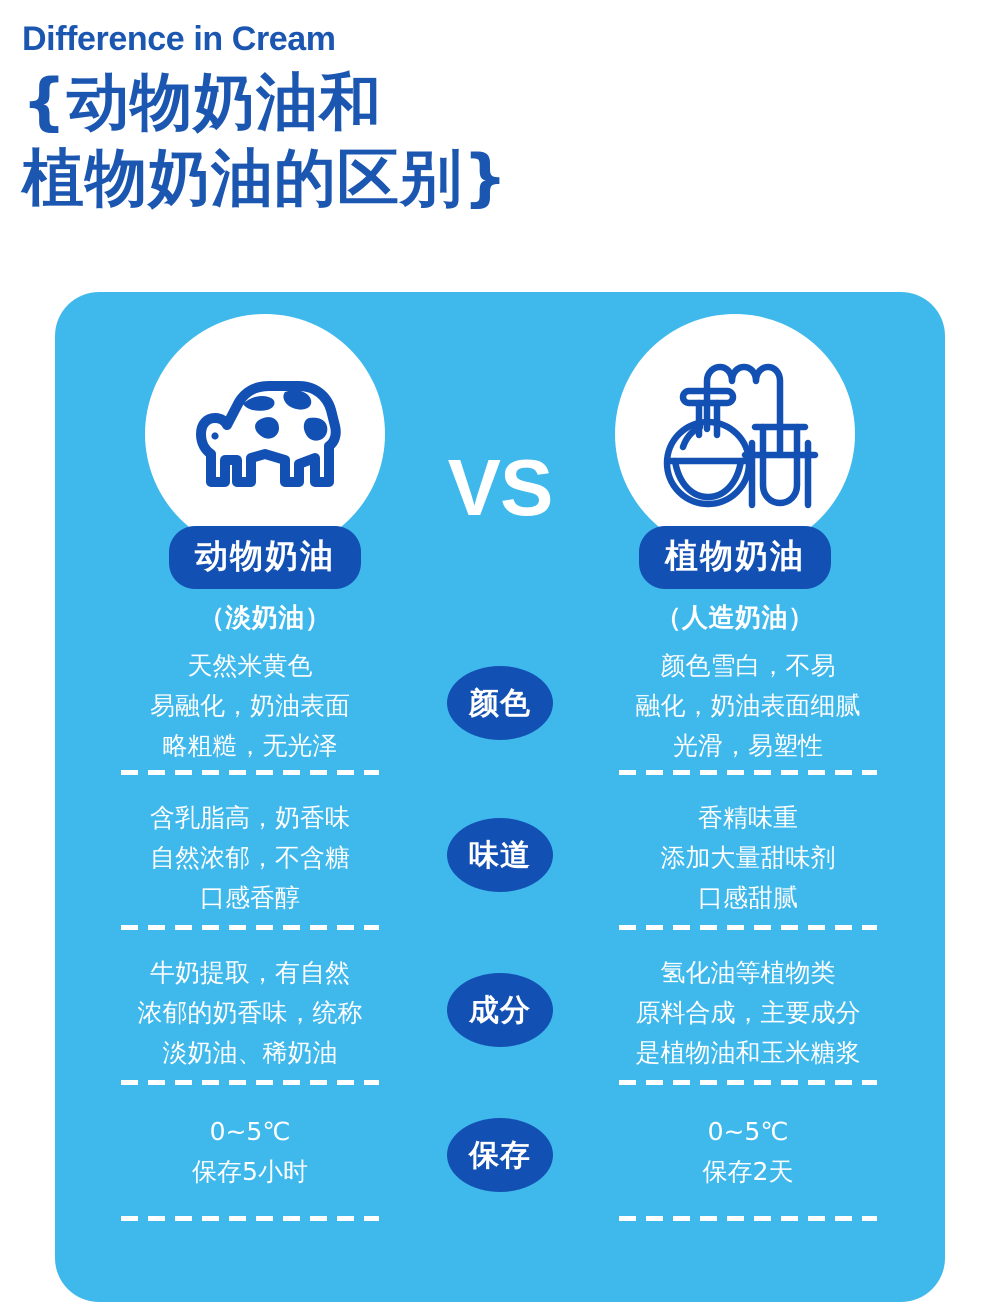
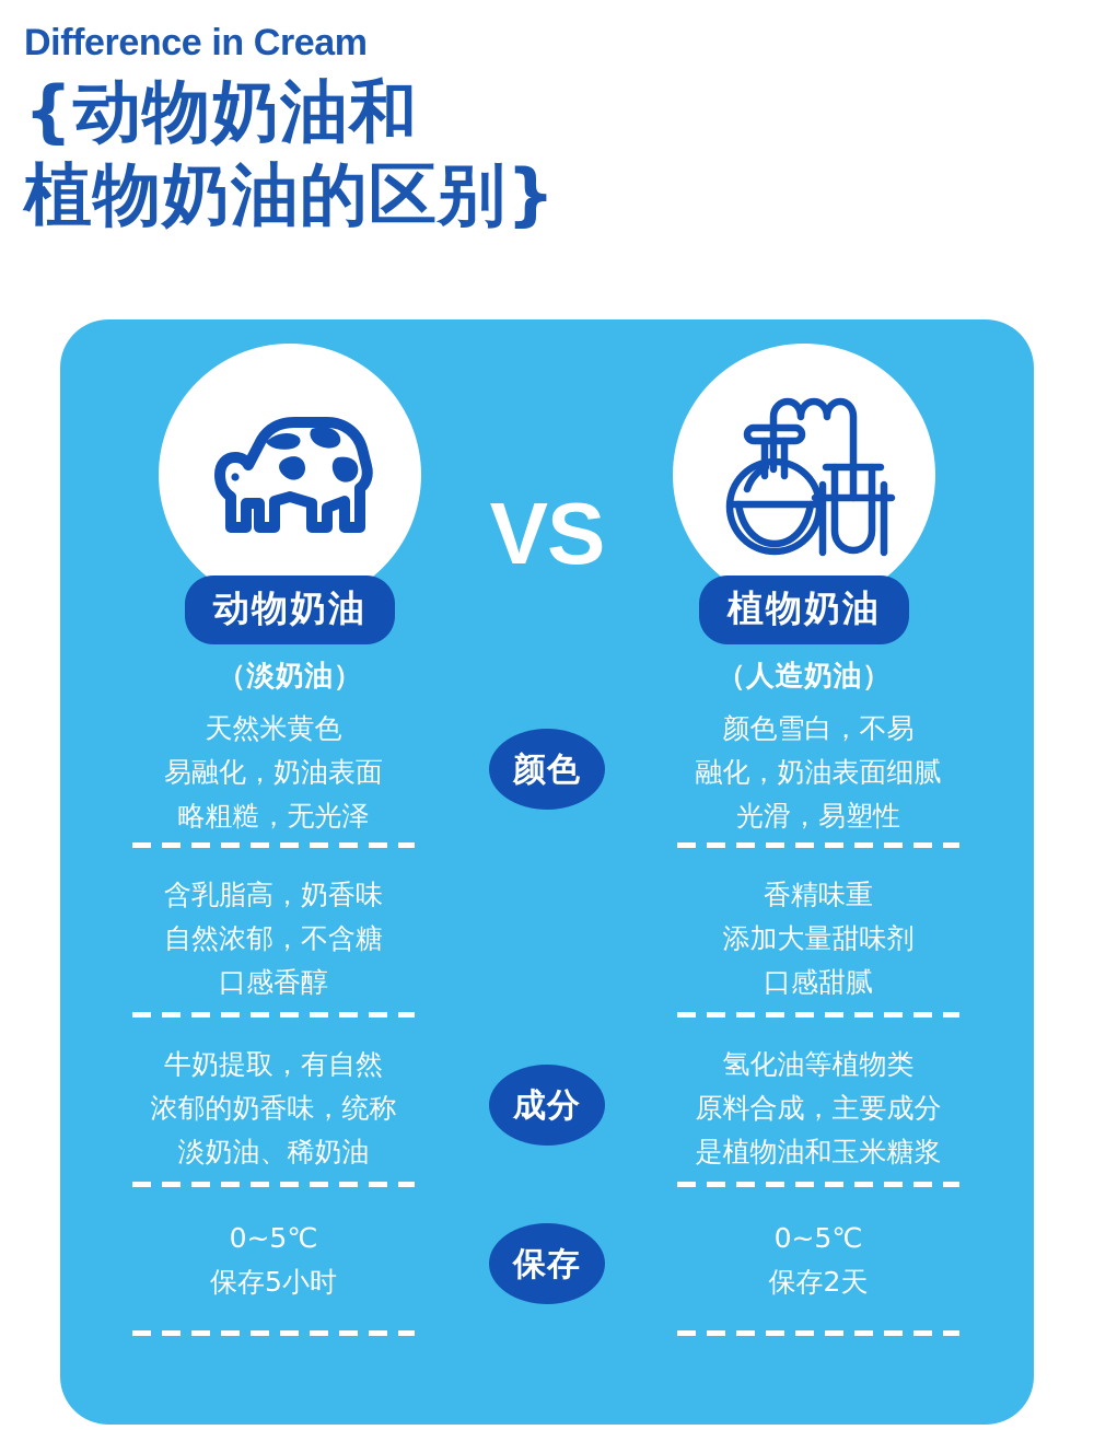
  Difference in Cream
  {动物奶油和
  植物奶油的区别}
  动物奶油
  （淡奶油）
  VS
  植物奶油
  （人造奶油）
  天然米黄色
  易融化，奶油表面
  略粗糙，无光泽
  颜色
  颜色雪白，不易
  融化，奶油表面细腻
  光滑，易塑性
  含乳脂高，奶香味
  自然浓郁，不含糖
  口感香醇
- 味道
  香精味重
  添加大量甜味剂
  口感甜腻
  牛奶提取，有自然
  浓郁的奶香味，统称
  淡奶油、稀奶油
  成分
  氢化油等植物类
  原料合成，主要成分
  是植物油和玉米糖浆
  0~5℃
  保存5小时
  保存
  0~5℃
  保存2天
